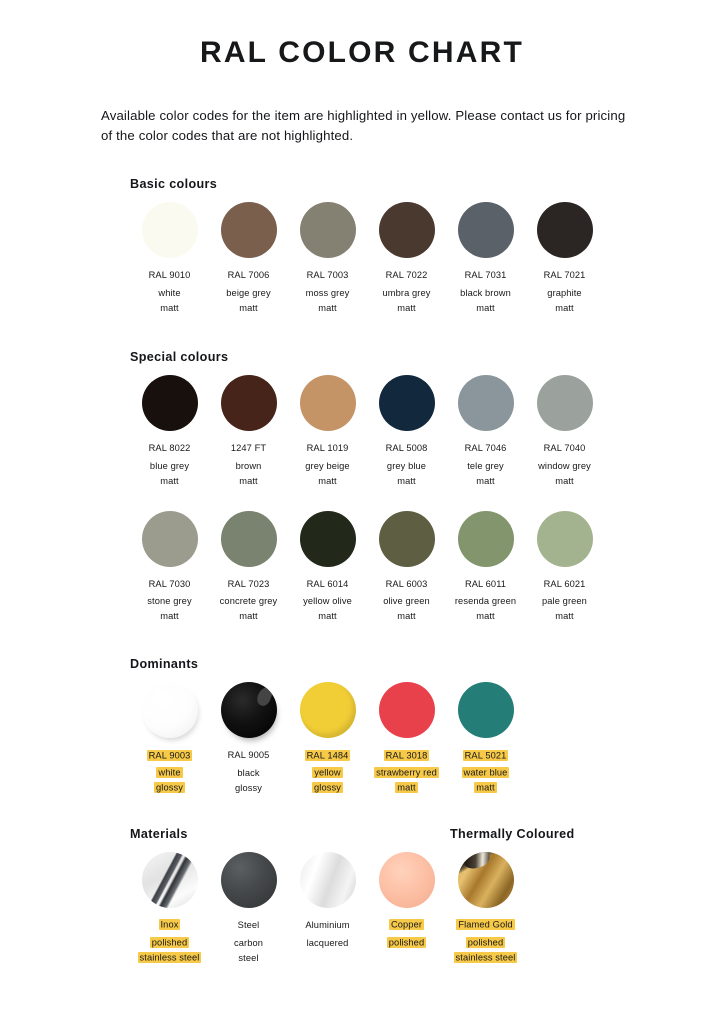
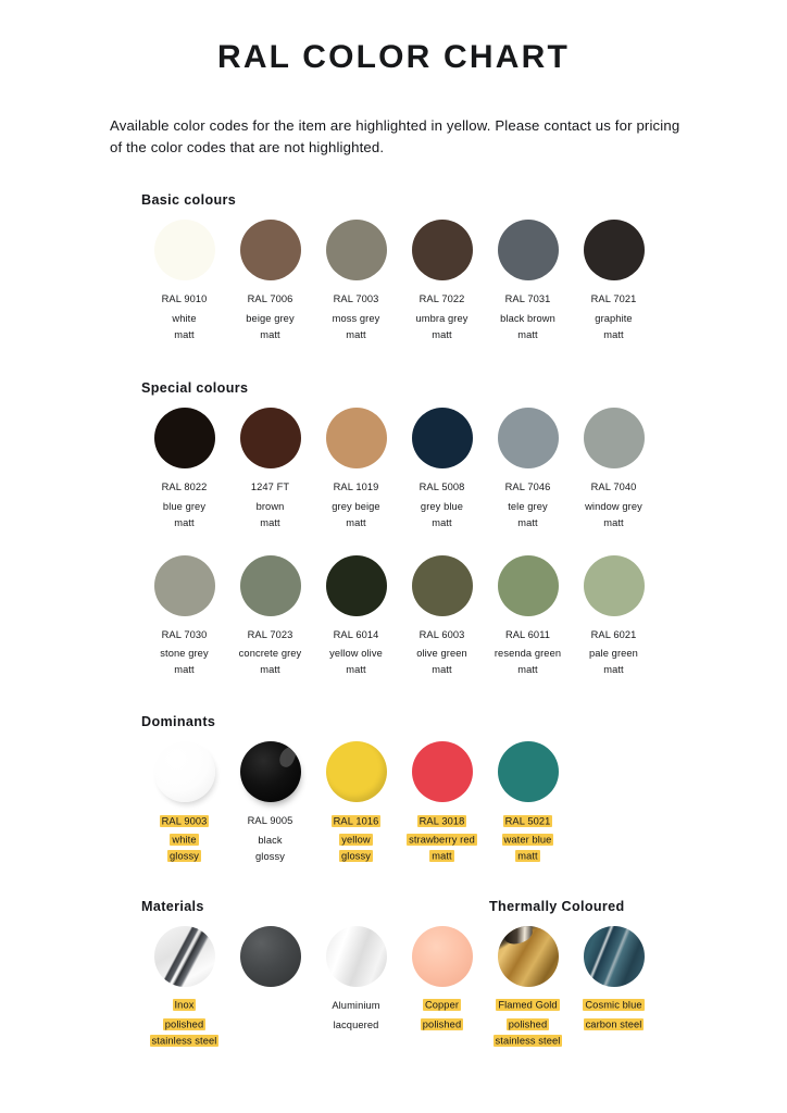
  RAL COLOR CHART
  Available color codes for the item are highlighted in yellow. Please contact us for pricing of the color codes that are not highlighted.
  Basic colours
  RAL 9010
  white
  matt
  RAL 7006
  beige grey
  matt
  RAL 7003
  moss grey
  matt
  RAL 7022
  umbra grey
  matt
  RAL 7031
  black brown
  matt
  RAL 7021
  graphite
  matt
  Special colours
  RAL 8022
  blue grey
  matt
  1247 FT
  brown
  matt
  RAL 1019
  grey beige
  matt
  RAL 5008
  grey blue
  matt
  RAL 7046
  tele grey
  matt
  RAL 7040
  window grey
  matt
  RAL 7030
  stone grey
  matt
  RAL 7023
  concrete grey
  matt
  RAL 6014
  yellow olive
  matt
  RAL 6003
  olive green
  matt
  RAL 6011
  resenda green
  matt
  RAL 6021
  pale green
  matt
  Dominants
  RAL 9003
  white
  glossy
  RAL 9005
  black
  glossy
- RAL 1484
+ RAL 1016
  yellow
  glossy
  RAL 3018
  strawberry red
  matt
  RAL 5021
  water blue
  matt
  Materials
  Thermally Coloured
  Inox
  polished
  stainless steel
- Steel
- carbon
- steel
  Aluminium
  lacquered
  Copper
  polished
  Flamed Gold
  polished
  stainless steel
+ Cosmic blue
+ carbon steel
